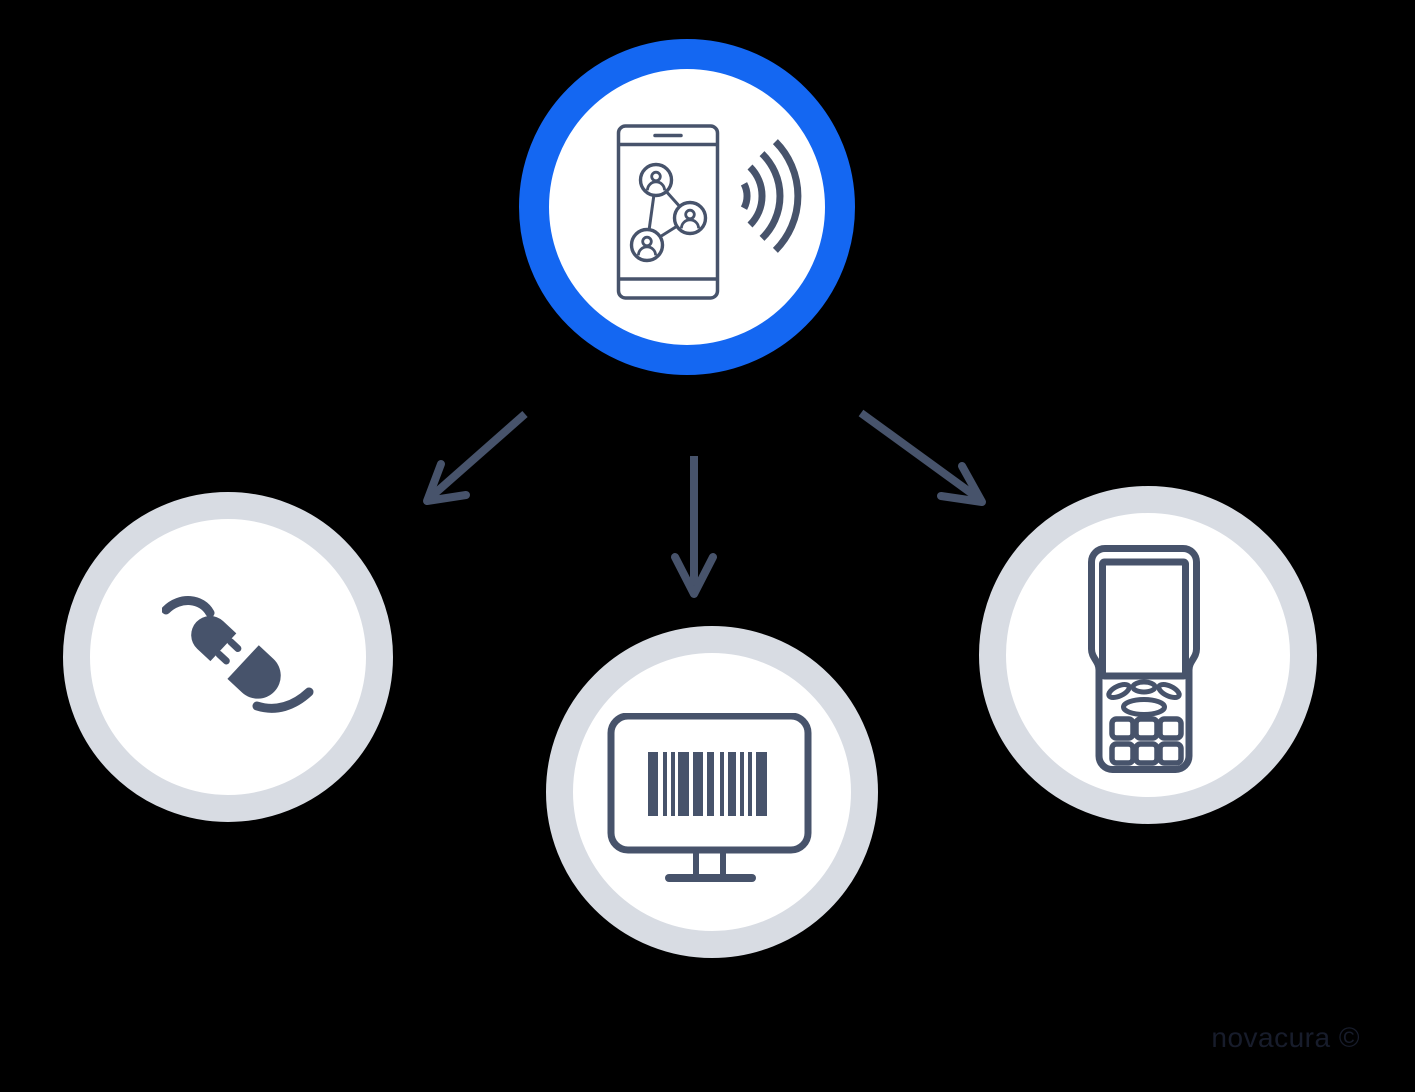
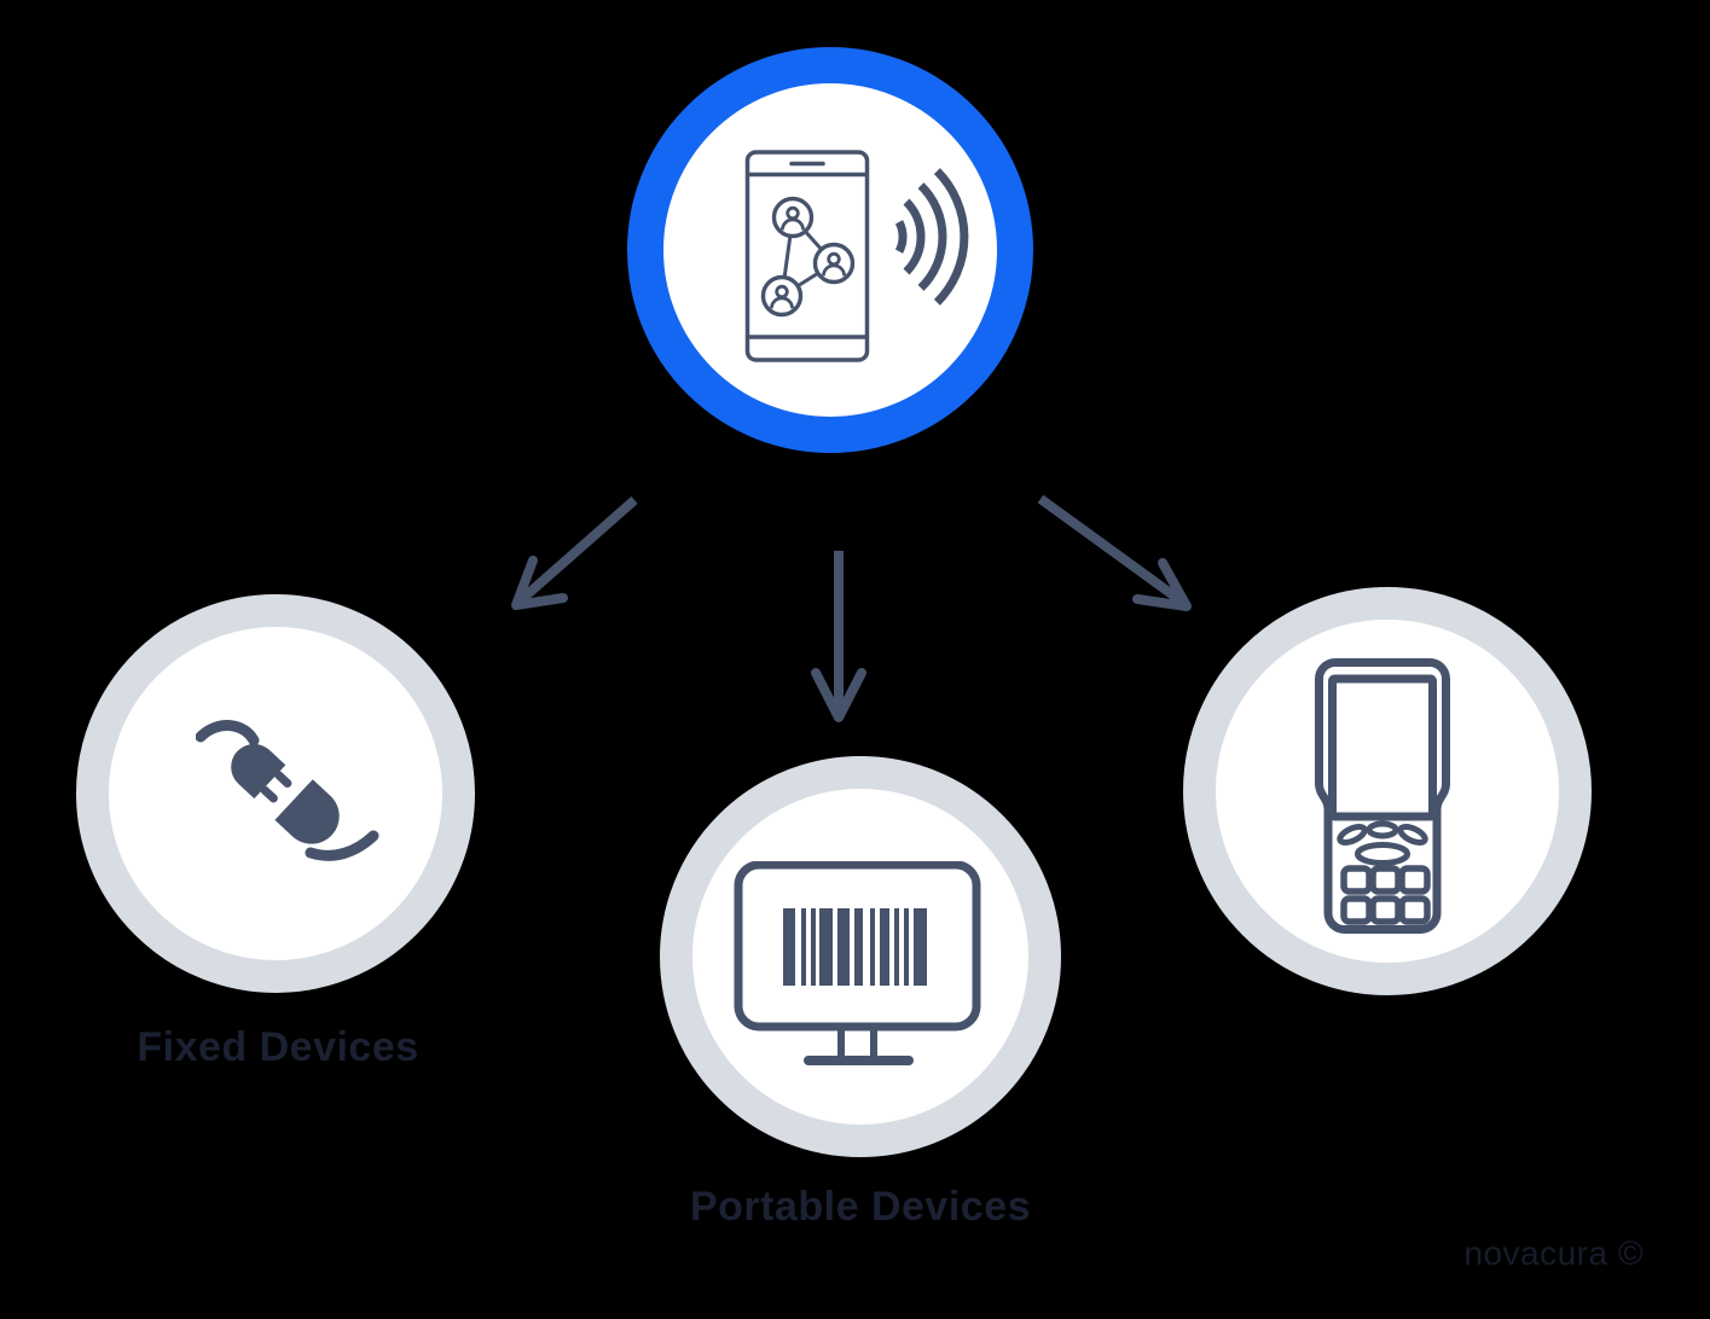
+ Fixed Devices
+ Portable Devices
  novacura ©
